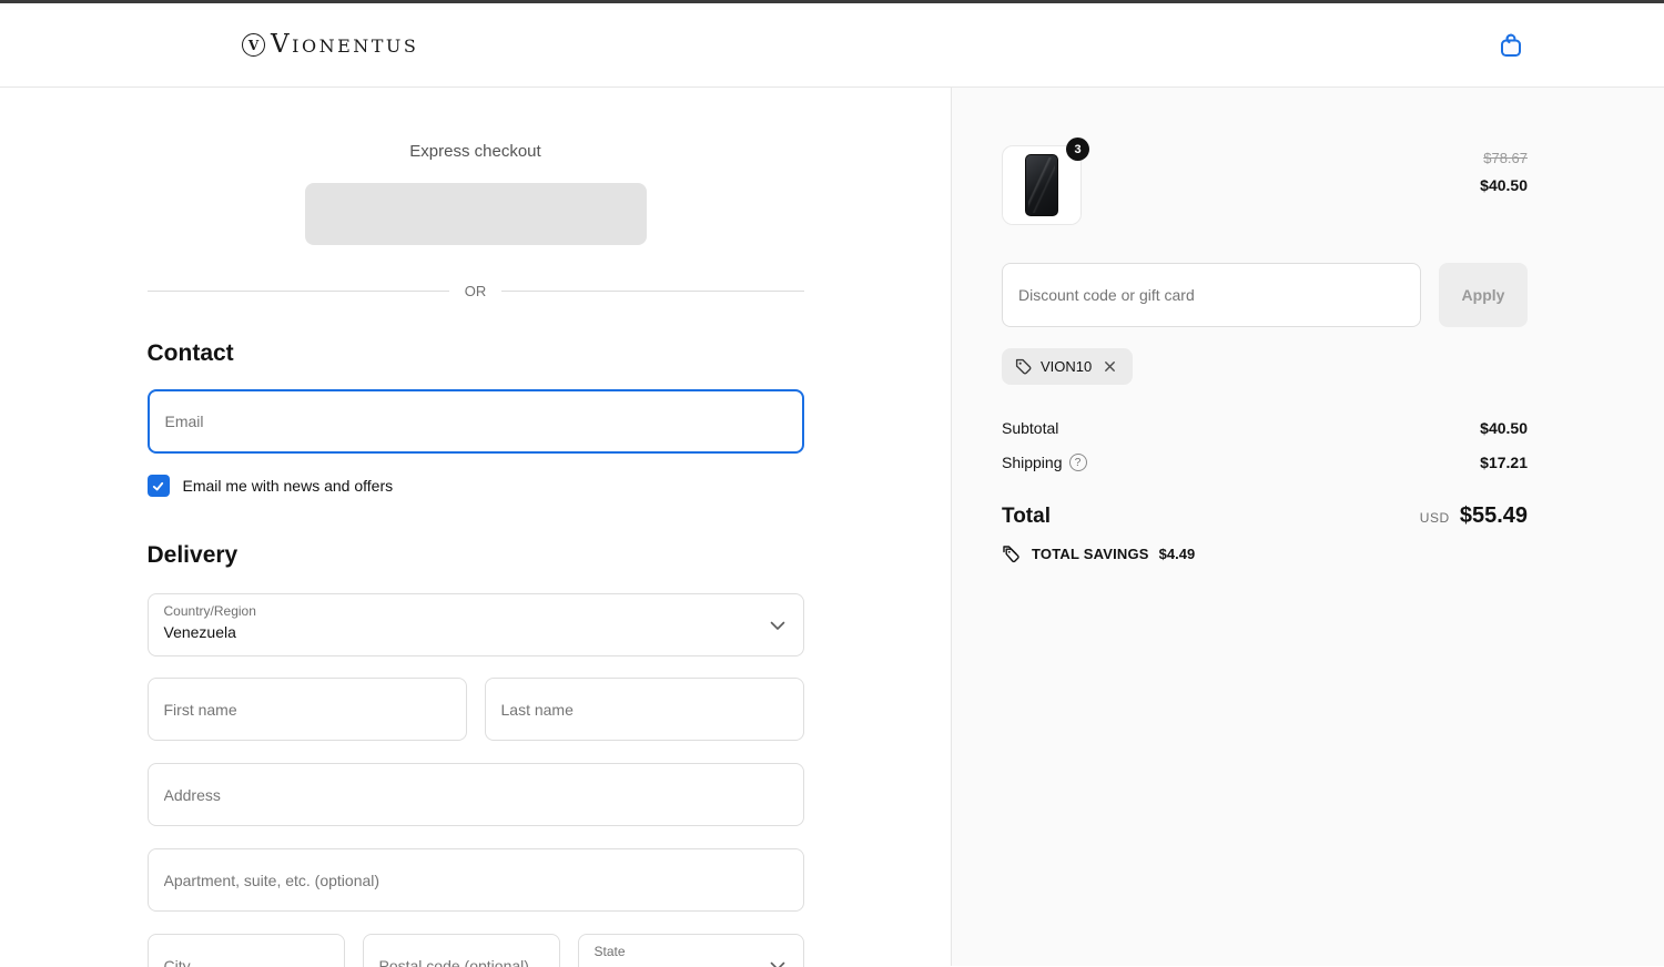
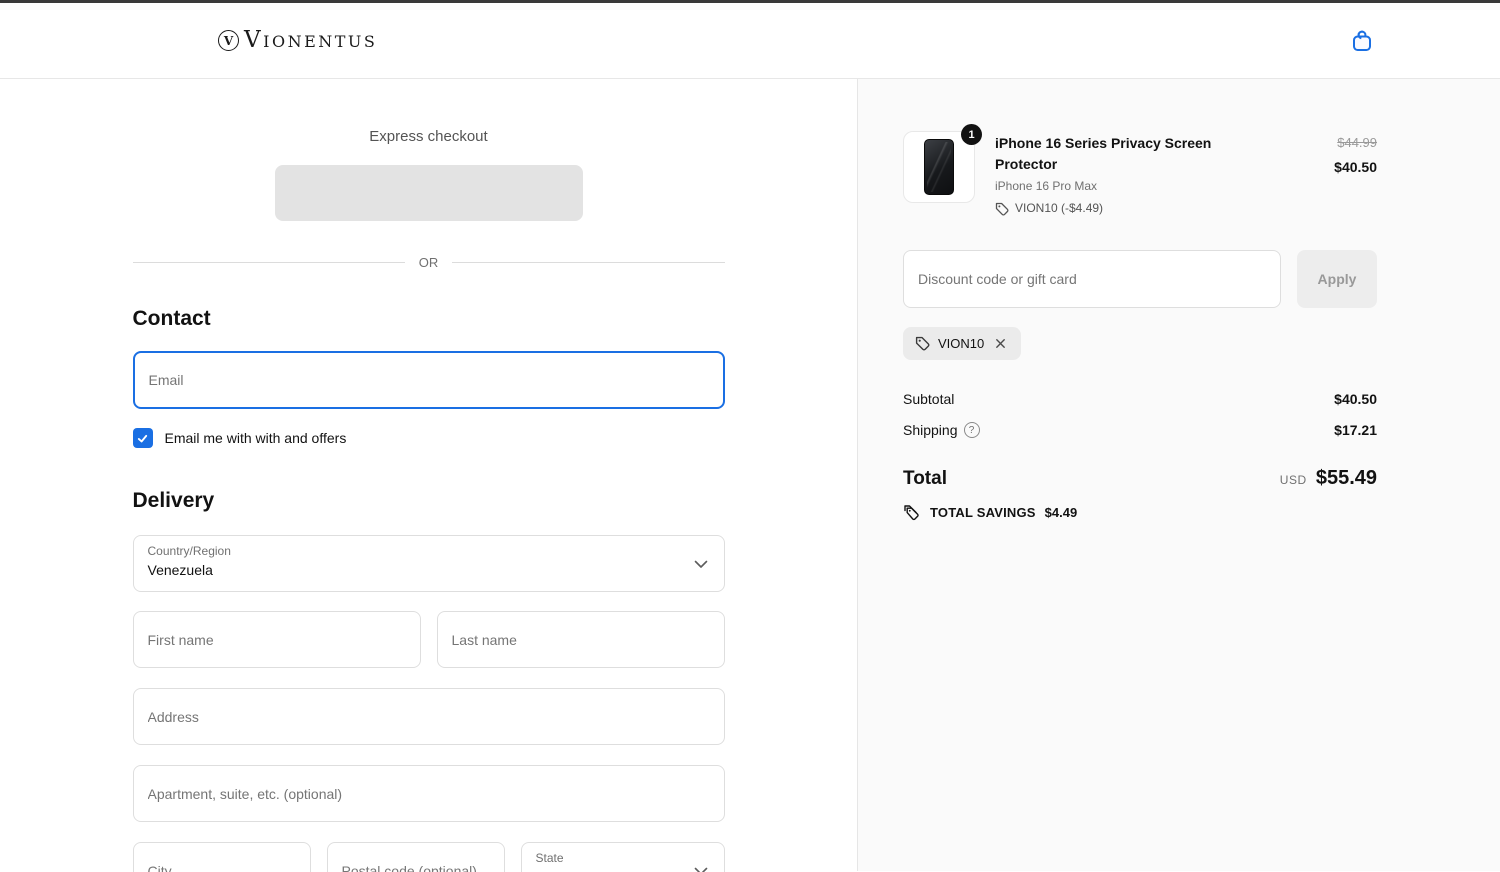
  V
  VIONENTUS
  Express checkout
  OR
  Contact
  Email
- Email me with news and offers
+ Email me with with and offers
  Delivery
  Country/Region
  Venezuela
  First name
  Last name
  Address Apartment, suite, etc. (optional)
  City
  Postal code (optional)
  State
- 3
+ 1
+ iPhone 16 Series Privacy Screen Protector
+ iPhone 16 Pro Max
+ VION10 (-$4.49)
- $78.67
+ $44.99
  $40.50
  Discount code or gift card
  Apply
  VION10
  Subtotal
  $40.50
  Shipping
  ?
  $17.21
  Total
  USD
  $55.49
  TOTAL SAVINGS
  $4.49
